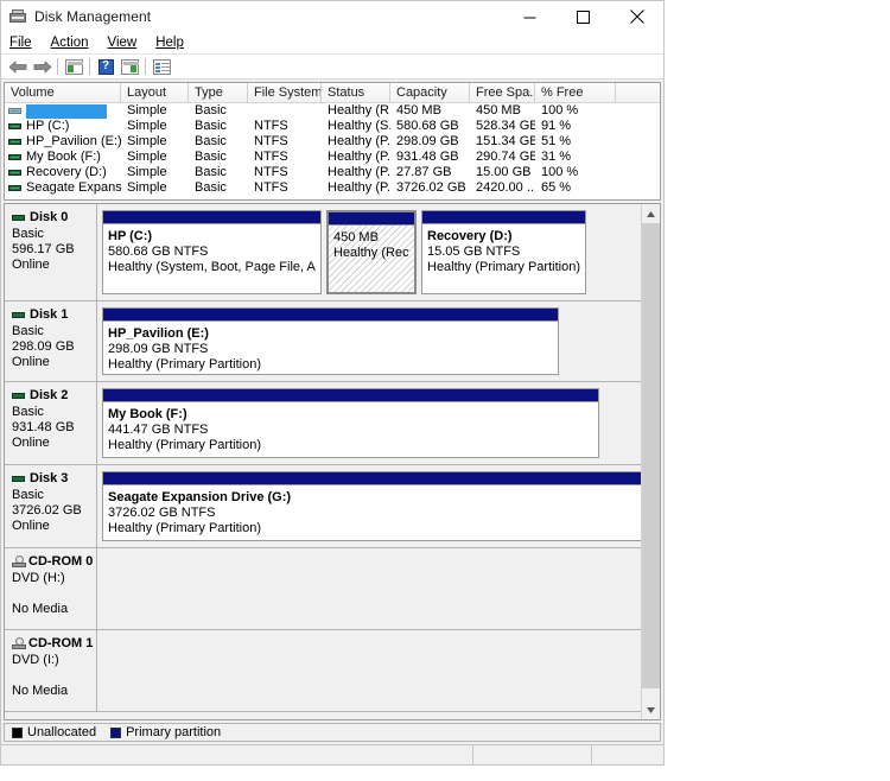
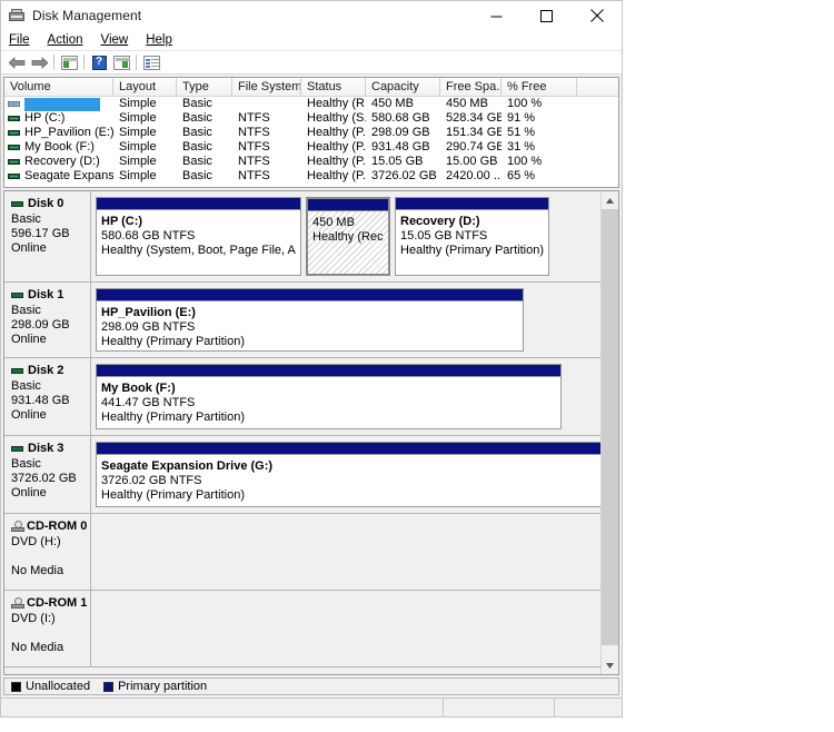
  Disk Management
  File
  Action
  View
  Help
  ?
  Volume
  Layout
  Type
  File System
  Status
  Capacity
  Free Spa.
  % Free
  Simple
  Basic
  Healthy (R
  450 MB
  450 MB
  100 %
  HP (C:)
  Simple
  Basic
  NTFS
  Healthy (S.
  580.68 GB
  528.34 GB
  91 %
  HP_Pavilion (E:)
  Simple
  Basic
  NTFS
  Healthy (P.
  298.09 GB
  151.34 GB
  51 %
  My Book (F:)
  Simple
  Basic
  NTFS
  Healthy (P.
  931.48 GB
  290.74 GB
  31 %
  Recovery (D:)
  Simple
  Basic
  NTFS
  Healthy (P.
- 27.87 GB
+ 15.05 GB
  15.00 GB
  100 %
  Simple
  Basic
  NTFS
  Healthy (P.
  3726.02 GB
  2420.00 ..
  65 %
  Disk 0
  Basic
  596.17 GB
  Online
  HP (C:)
  580.68 GB NTFS
  Healthy (System, Boot, Page File, A
  450 MB
  Recovery (D:)
  15.05 GB NTFS
  Healthy (Primary Partition)
  Disk 1
  Basic
  298.09 GB
  Online
  HP_Pavilion (E:)
  298.09 GB NTFS
  Healthy (Primary Partition)
  Disk 2
  Basic
  931.48 GB
  Online
  My Book (F:)
  441.47 GB NTFS
  Healthy (Primary Partition)
  Disk 3
  Basic
  3726.02 GB
  Online
  Seagate Expansion Drive (G:)
  3726.02 GB NTFS
  Healthy (Primary Partition)
  CD-ROM 0
  DVD (H:)
  No Media
  CD-ROM 1
  DVD (I:)
  No Media
  Unallocated
  Primary partition
